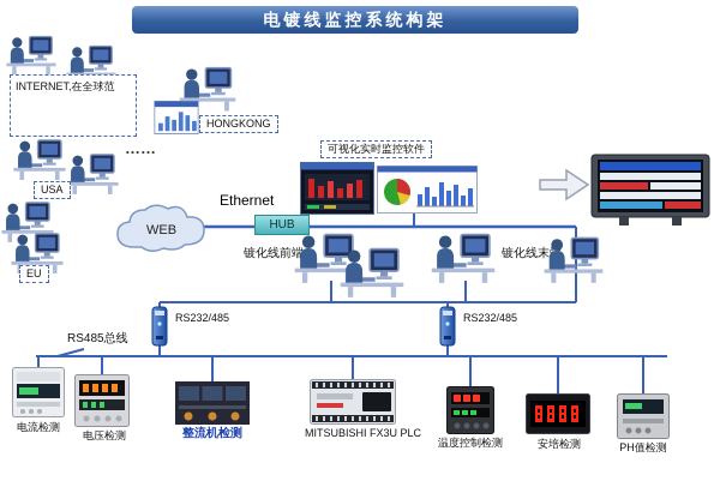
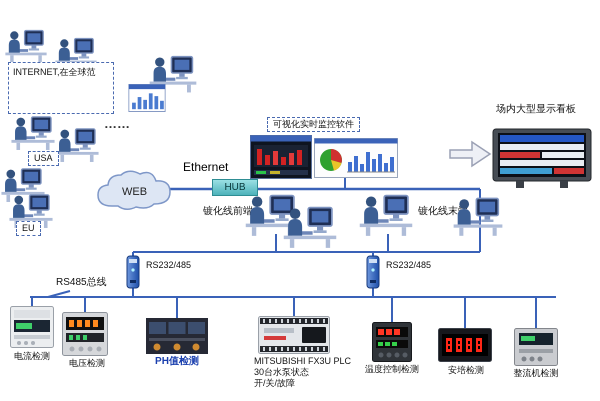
- 电镀线监控系统构架
  INTERNET,在全球范
- HONGKONG
  USA
  ……
  EU
  WEB
  Ethernet
  HUB
  可视化实时监控软件
+ 场内大型显示看板
  镀化线前端
  镀化线末
  RS232/485
  RS232/485
  RS485总线
  电流检测
  电压检测
- 整流机检测
+ PH值检测
  MITSUBISHI FX3U PLC
+ 30台水泵状态
+ 开/关/故障
  温度控制检测
  安培检测
- PH值检测
+ 整流机检测
